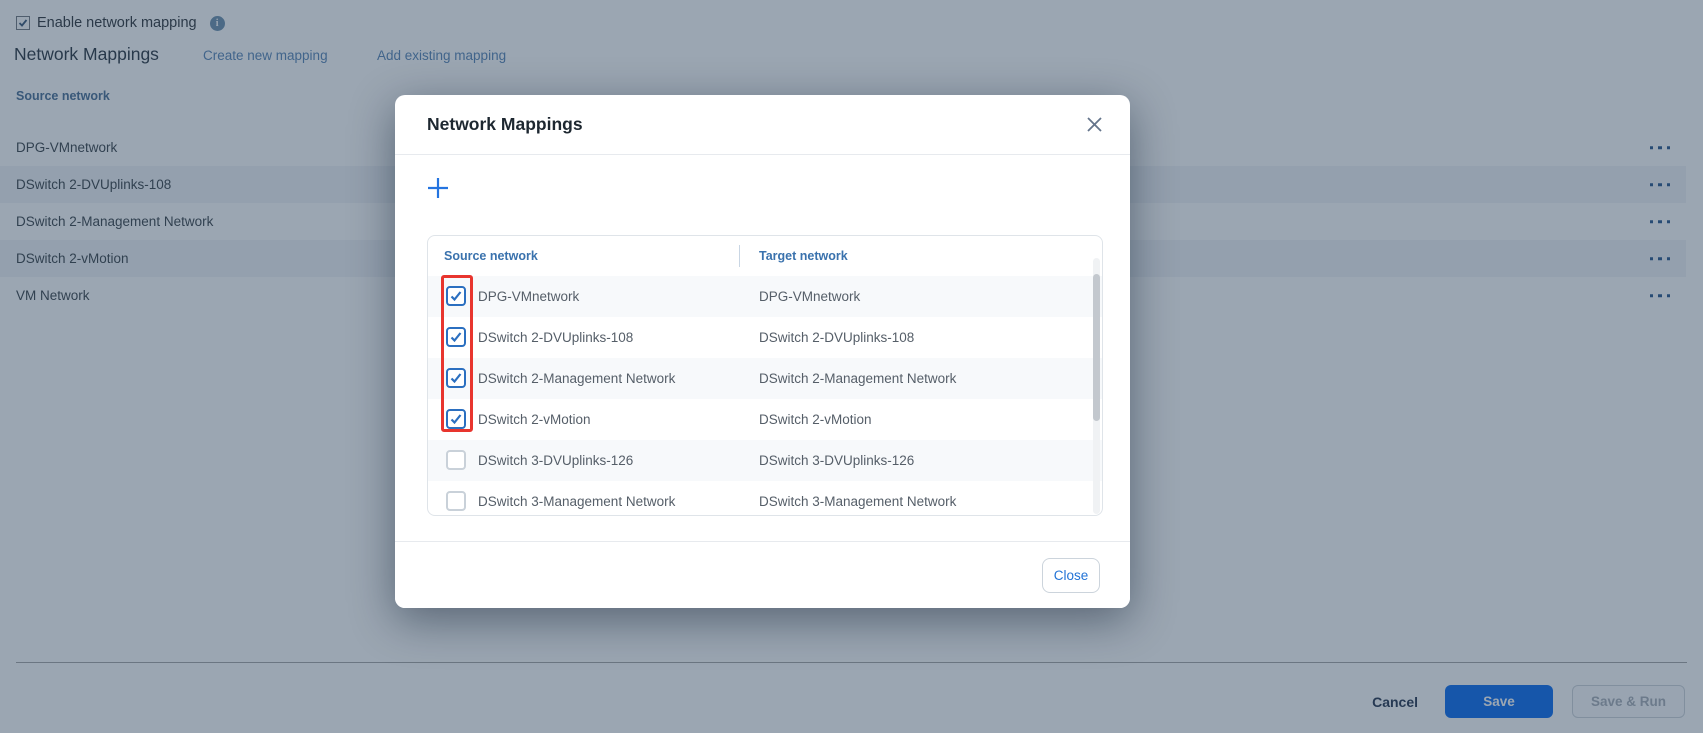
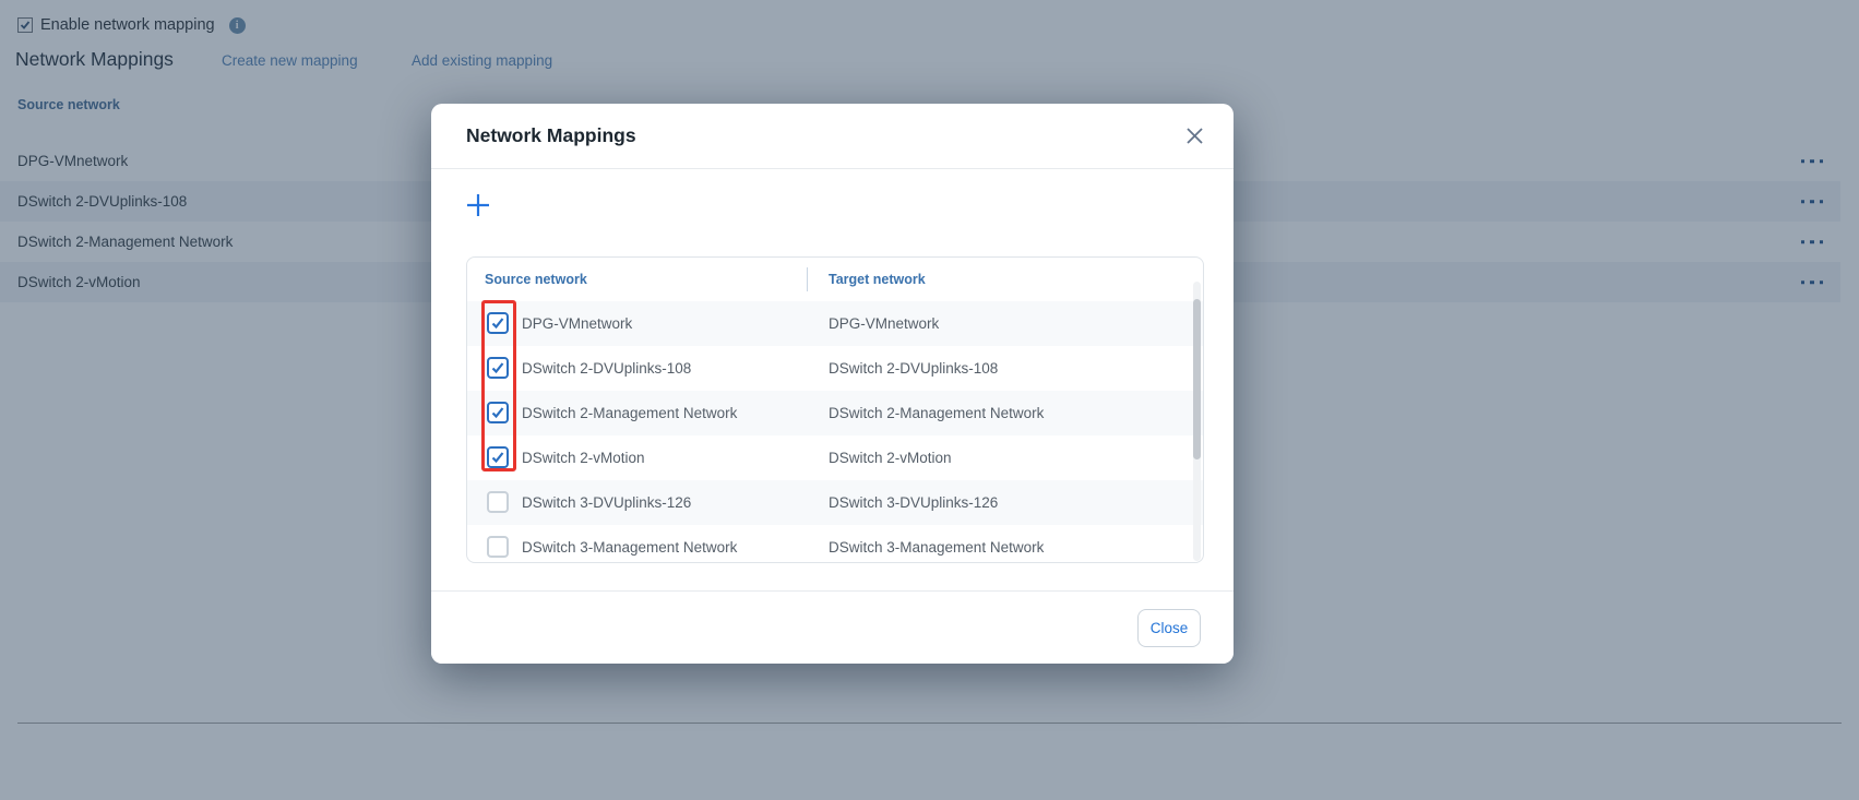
  Enable network mapping
  i
  Network Mappings
  Create new mapping
  Add existing mapping
  Source network
  DPG-VMnetwork
  DSwitch 2-DVUplinks-108
  DSwitch 2-Management Network
  DSwitch 2-vMotion
- VM Network
- Cancel
- Save
- Save & Run
  Network Mappings
  Source network
  Target network
  DPG-VMnetwork
  DPG-VMnetwork
  DSwitch 2-DVUplinks-108
  DSwitch 2-DVUplinks-108
  DSwitch 2-Management Network
  DSwitch 2-Management Network
  DSwitch 2-vMotion
  DSwitch 2-vMotion
  DSwitch 3-DVUplinks-126
  DSwitch 3-DVUplinks-126
  DSwitch 3-Management Network
  DSwitch 3-Management Network
  Close
